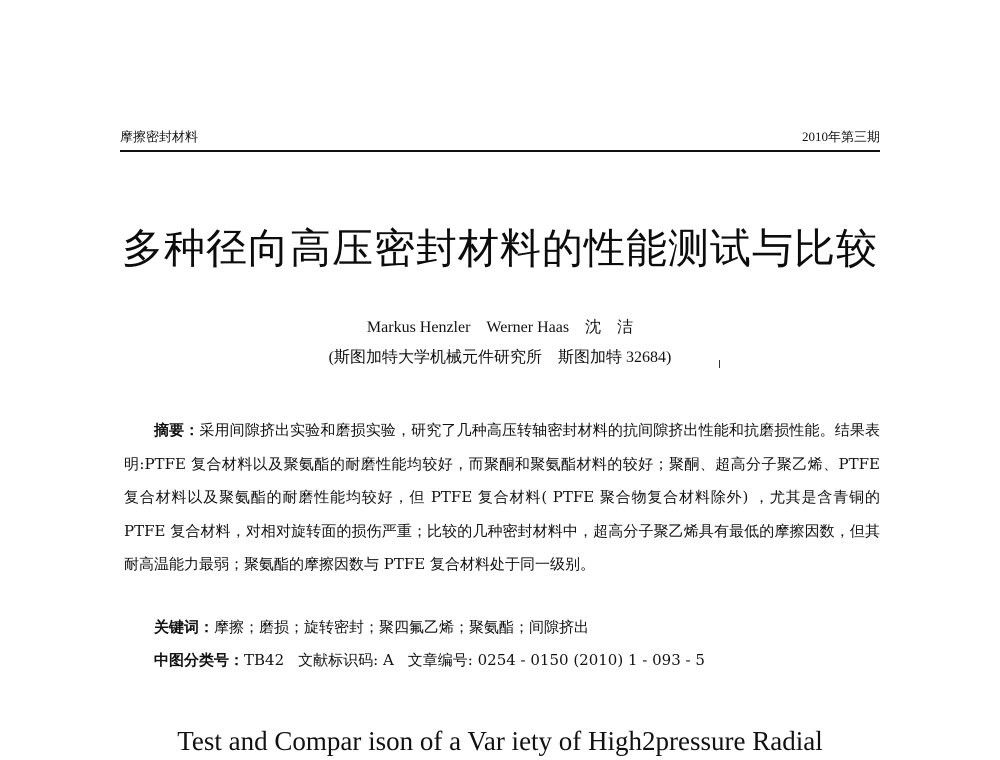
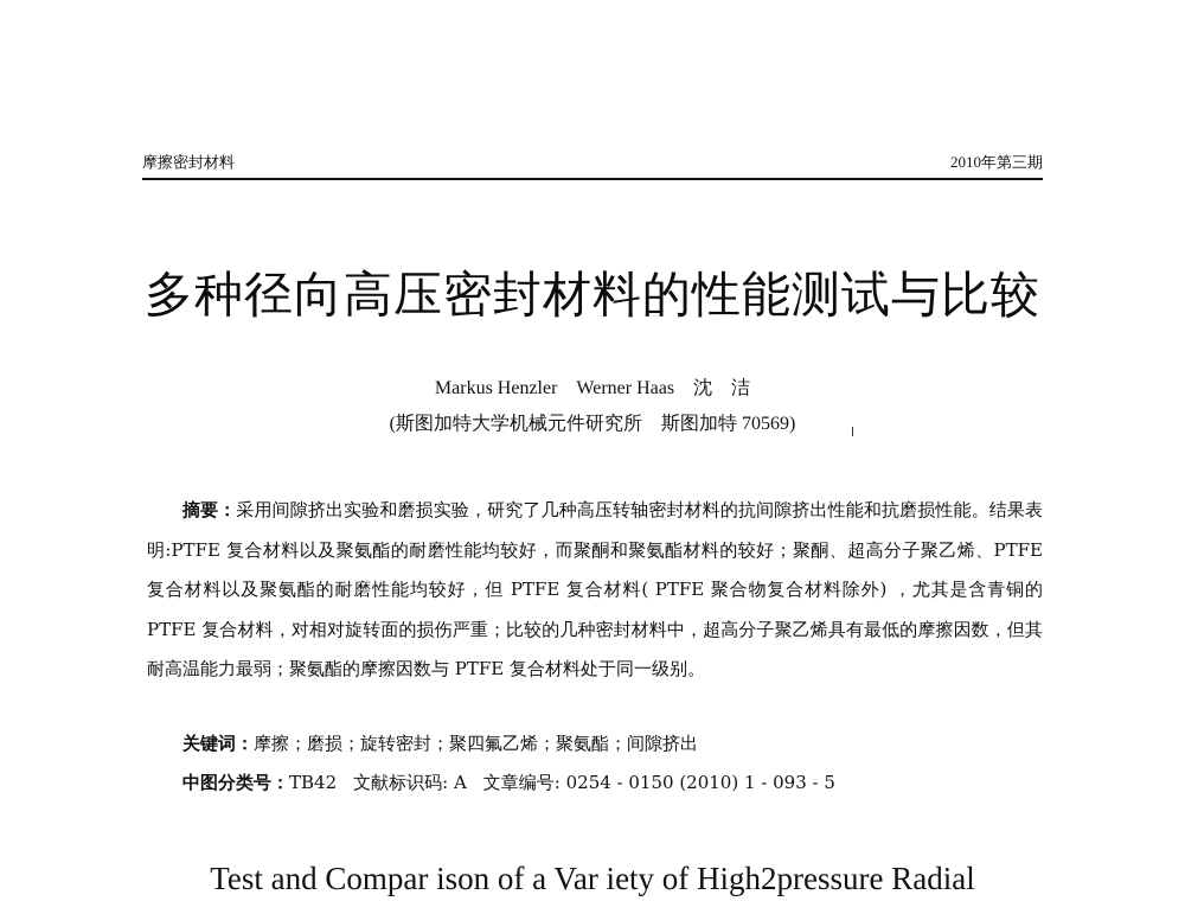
  摩擦密封材料
  2010年第三期
  多种径向高压密封材料的性能测试与比较
  Markus Henzler Werner Haas 沈 洁
- (斯图加特大学机械元件研究所 斯图加特 32684)
+ (斯图加特大学机械元件研究所 斯图加特 70569)
  摘要：采用间隙挤出实验和磨损实验，研究了几种高压转轴密封材料的抗间隙挤出性能和抗磨损性能。结果表明:PTFE 复合材料以及聚氨酯的耐磨性能均较好，而聚酮和聚氨酯材料的较好；聚酮、超高分子聚乙烯、PTFE 复合材料以及聚氨酯的耐磨性能均较好，但 PTFE 复合材料( PTFE 聚合物复合材料除外) ，尤其是含青铜的 PTFE 复合材料，对相对旋转面的损伤严重；比较的几种密封材料中，超高分子聚乙烯具有最低的摩擦因数，但其耐高温能力最弱；聚氨酯的摩擦因数与 PTFE 复合材料处于同一级别。
  关键词：摩擦；磨损；旋转密封；聚四氟乙烯；聚氨酯；间隙挤出
  中图分类号：TB42 文献标识码: A 文章编号: 0254 - 0150 (2010) 1 - 093 - 5
  Test and Compar ison of a Var iety of High2pressure Radial
